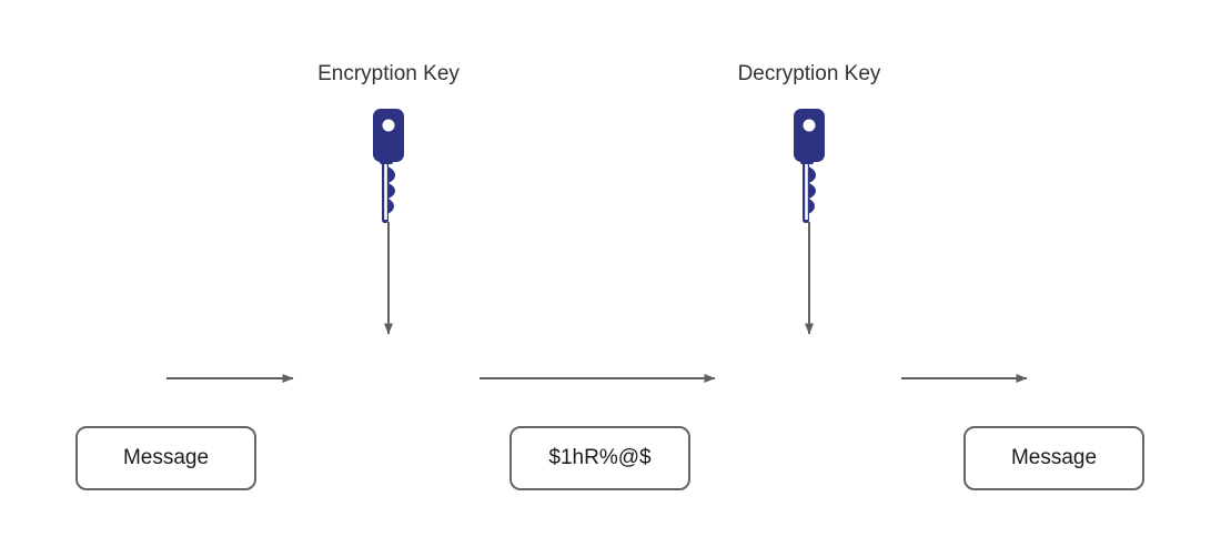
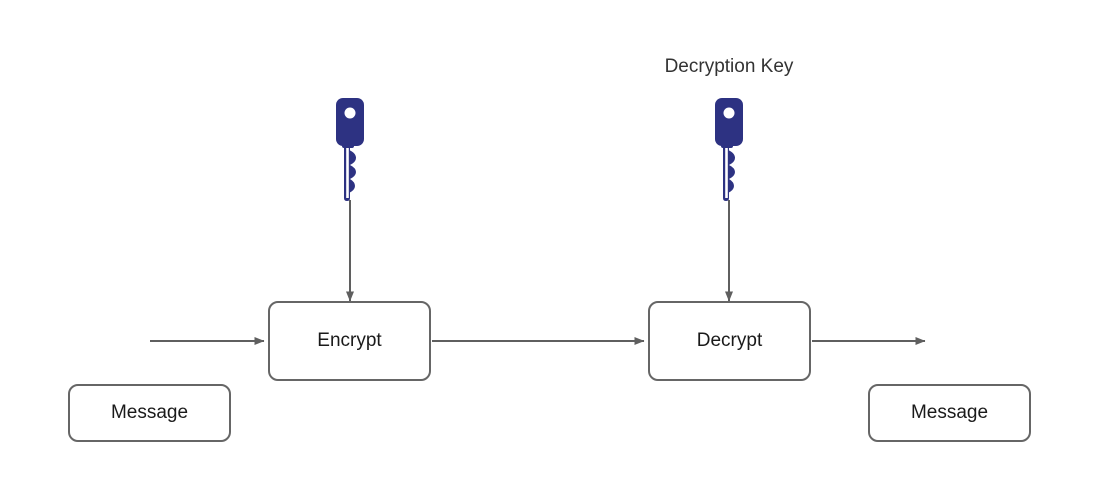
- Encryption Key
  Decryption Key
+ Encrypt
+ Decrypt
  Message
- $1hR%@$
  Message
